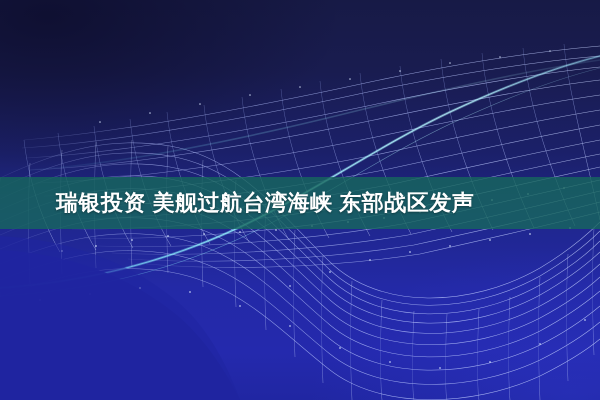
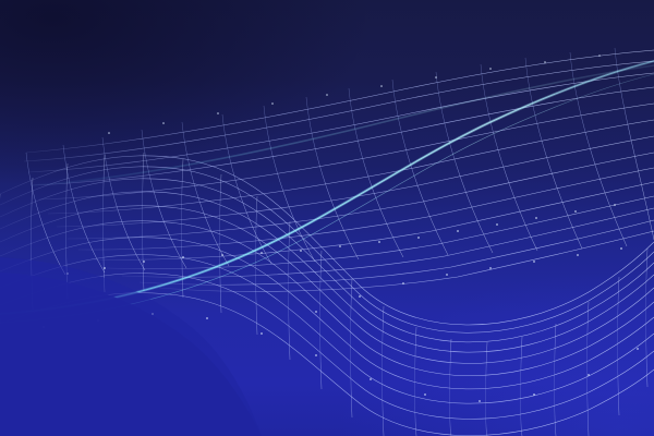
- 瑞银投资 美舰过航台湾海峡 东部战区发声
